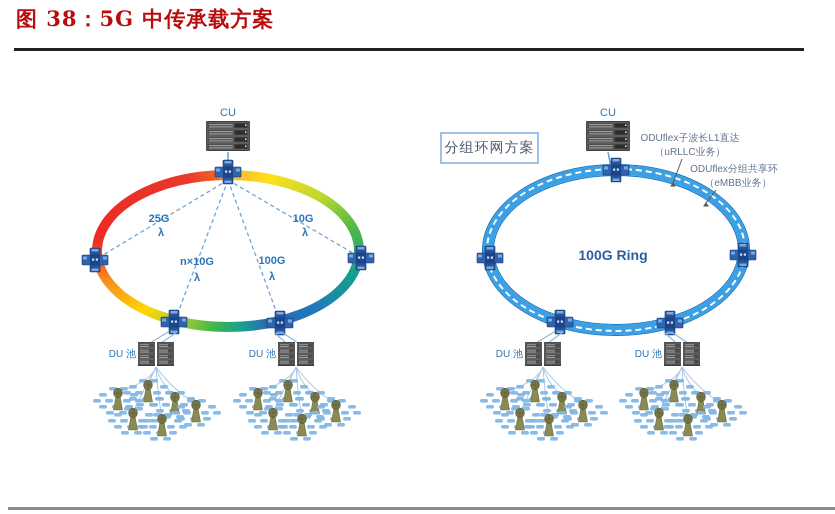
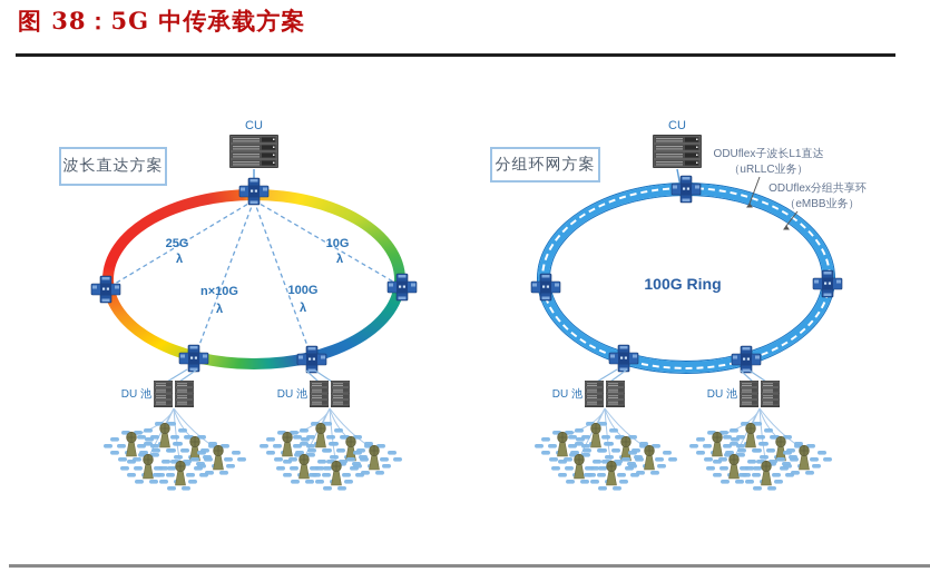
  图 38：5G 中传承载方案
  CU
  25G
  λ
  10G
  λ
  n×10G
  λ
  100G
  λ
  DU 池
  DU 池
  CU
  100G Ring
  ODUflex子波长L1直达
  （uRLLC业务）
  ODUflex分组共享环
  （eMBB业务）
  DU 池
  DU 池
+ 波长直达方案
  分组环网方案
